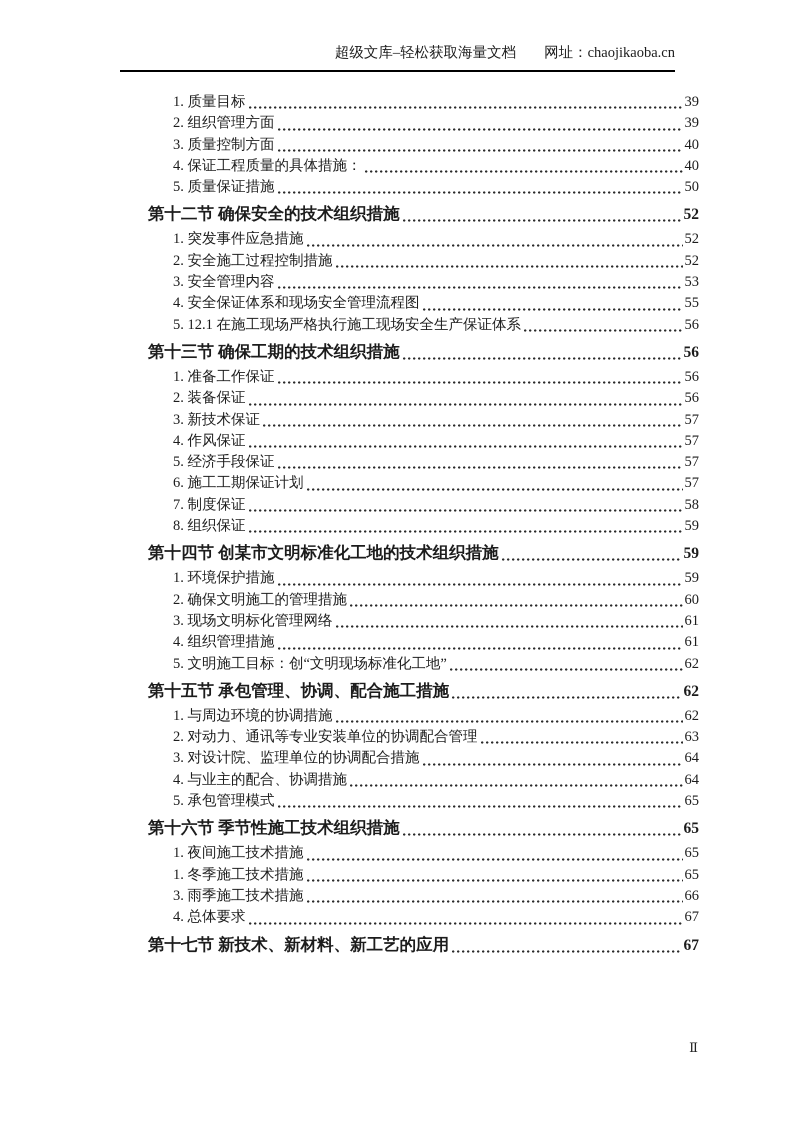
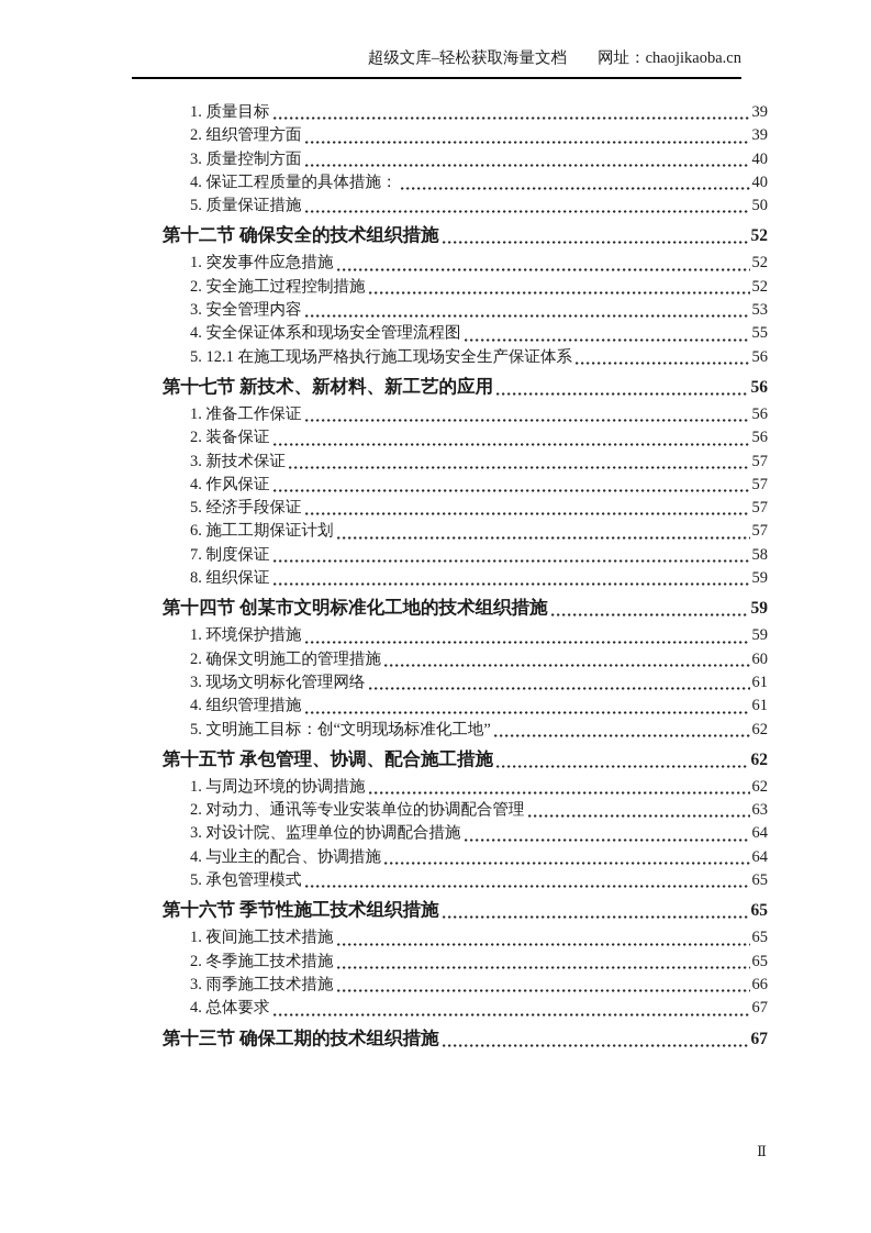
  超级文库–轻松获取海量文档
  网址：chaojikaoba.cn
  1. 质量目标
  39
  2. 组织管理方面
  39
  3. 质量控制方面
  40
  4. 保证工程质量的具体措施：
  40
  5. 质量保证措施
  50
  第十二节 确保安全的技术组织措施
  52
  1. 突发事件应急措施
  52
  2. 安全施工过程控制措施
  52
  3. 安全管理内容
  53
  4. 安全保证体系和现场安全管理流程图
  55
  5. 12.1 在施工现场严格执行施工现场安全生产保证体系
  56
- 第十三节 确保工期的技术组织措施
+ 第十七节 新技术、新材料、新工艺的应用
  56
  1. 准备工作保证
  56
  2. 装备保证
  56
  3. 新技术保证
  57
  4. 作风保证
  57
  5. 经济手段保证
  57
  6. 施工工期保证计划
  57
  7. 制度保证
  58
  8. 组织保证
  59
  第十四节 创某市文明标准化工地的技术组织措施
  59
  1. 环境保护措施
  59
  2. 确保文明施工的管理措施
  60
  3. 现场文明标化管理网络
  61
  4. 组织管理措施
  61
  5. 文明施工目标：创“文明现场标准化工地”
  62
  第十五节 承包管理、协调、配合施工措施
  62
  1. 与周边环境的协调措施
  62
  2. 对动力、通讯等专业安装单位的协调配合管理
  63
  3. 对设计院、监理单位的协调配合措施
  64
  4. 与业主的配合、协调措施
  64
  5. 承包管理模式
  65
  第十六节 季节性施工技术组织措施
  65
  1. 夜间施工技术措施
  65
- 1. 冬季施工技术措施
+ 2. 冬季施工技术措施
  65
  3. 雨季施工技术措施
  66
  4. 总体要求
  67
- 第十七节 新技术、新材料、新工艺的应用
+ 第十三节 确保工期的技术组织措施
  67
  Ⅱ
